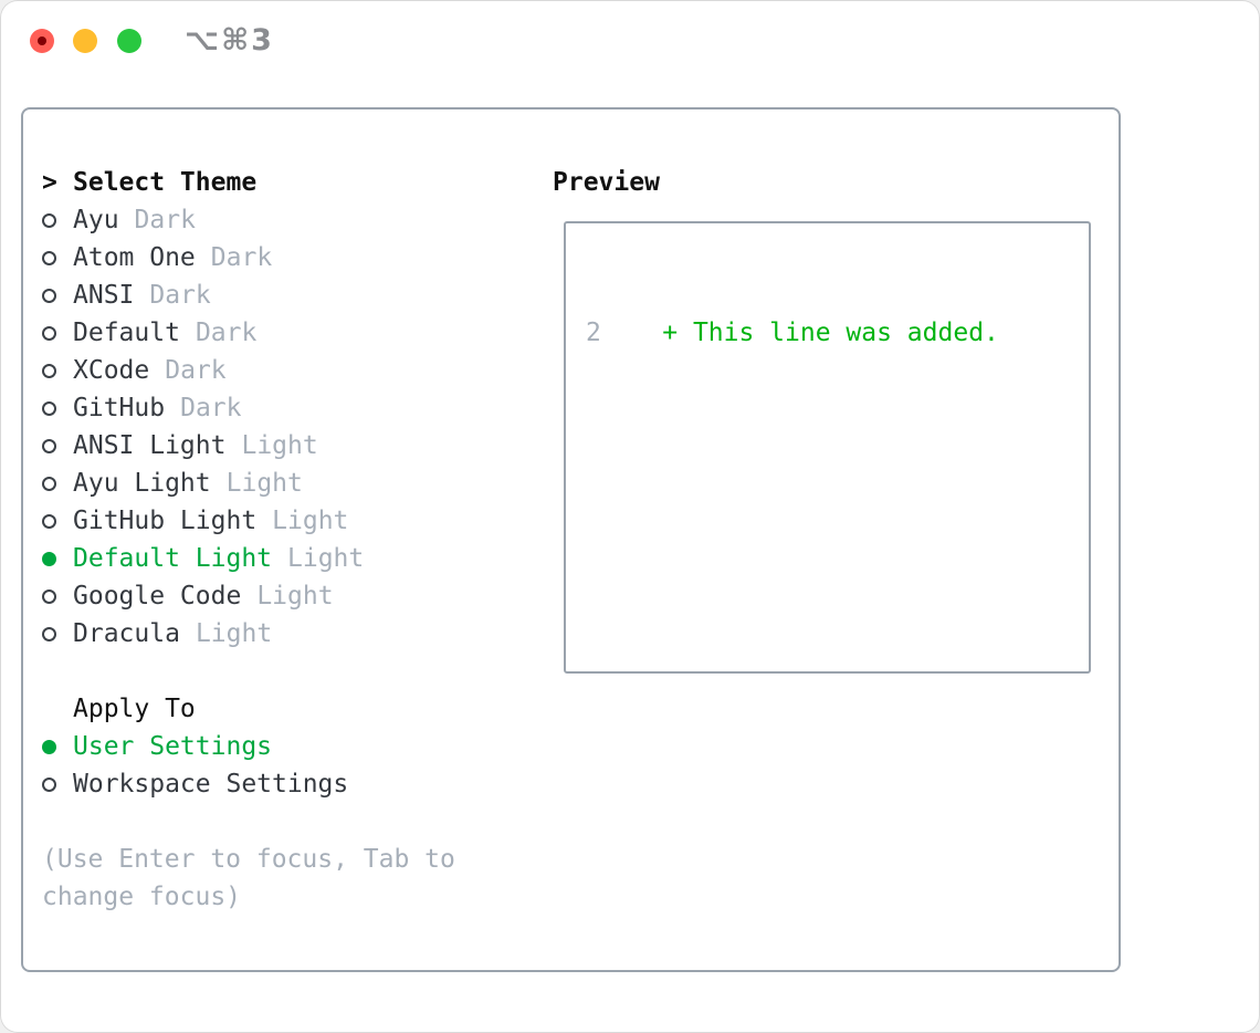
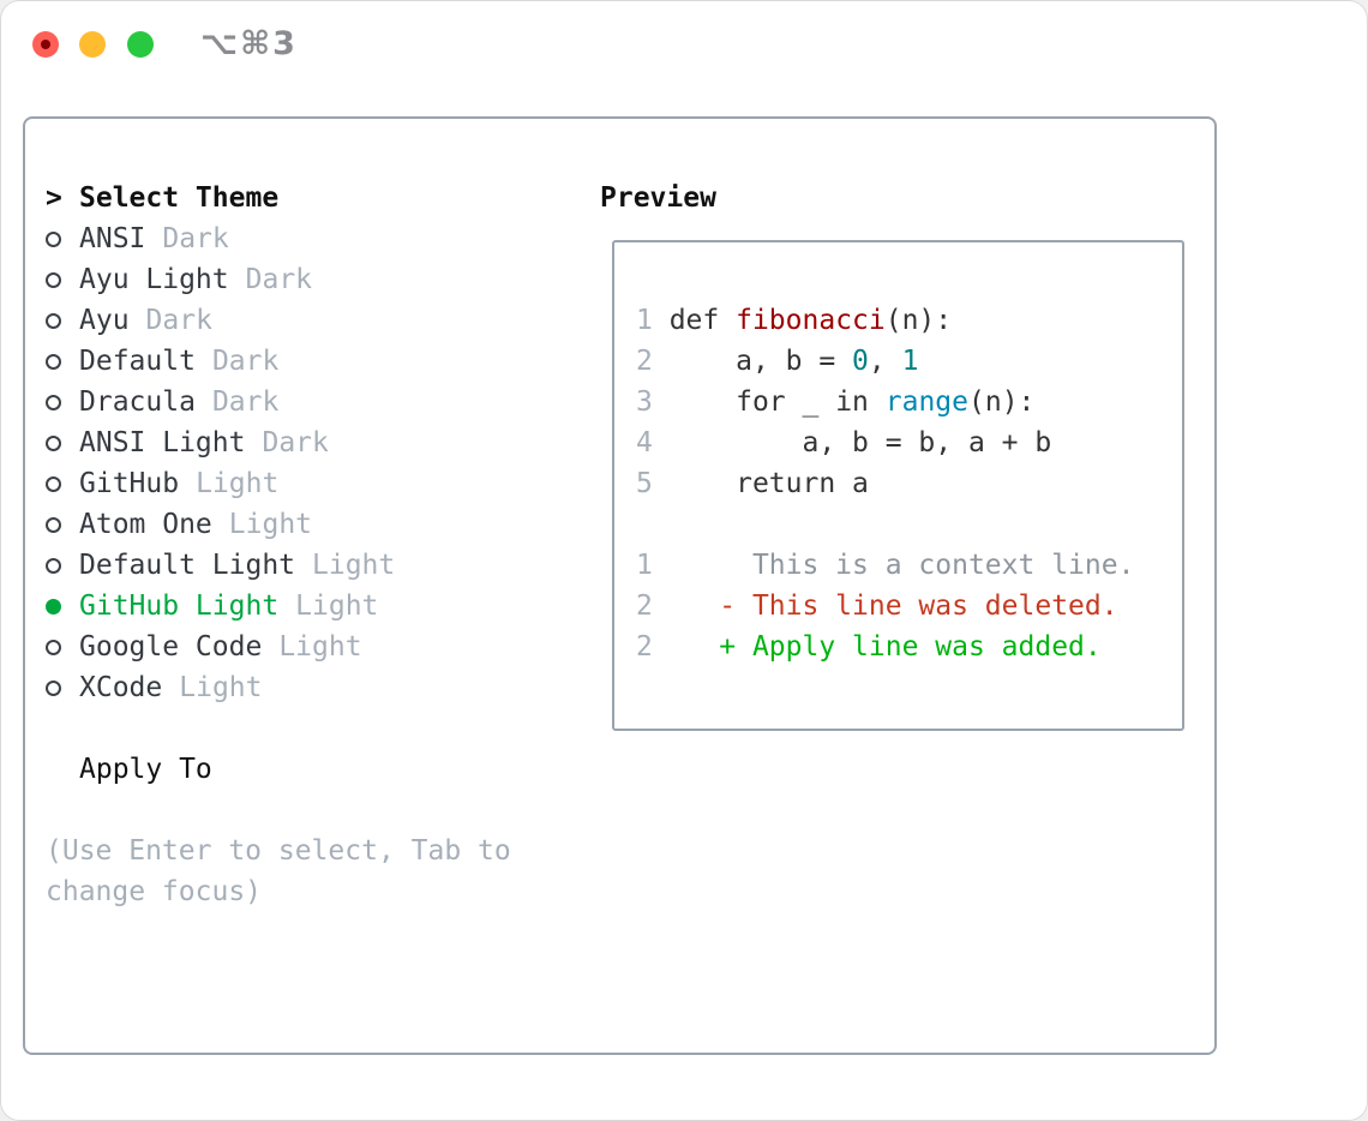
  ⌥⌘3
  >
  Select Theme
- Ayu
+ ANSI
  Dark
- Atom One
+ Ayu Light
  Dark
- ANSI
+ Ayu
  Dark
  Default
  Dark
- XCode
+ Dracula
  Dark
- GitHub
+ ANSI Light
  Dark
- ANSI Light
+ GitHub
  Light
- Ayu Light
+ Atom One
  Light
- GitHub Light
+ Default Light
  Light
- Default Light
+ GitHub Light
  Light
  Google Code
  Light
- Dracula
+ XCode
  Light
  Apply To
- User Settings
- Workspace Settings
- (Use Enter to focus, Tab to change focus)
+ (Use Enter to select, Tab to change focus)
  Preview
+ 1 def fibonacci(n):
+ 2 a, b = 0, 1
+ 3 for _ in range(n):
+ 4 a, b = b, a + b
+ 5 return a
+ 1 This is a context line.
+ 2 - This line was deleted.
- 2 + This line was added.
+ 2 + Apply line was added.
